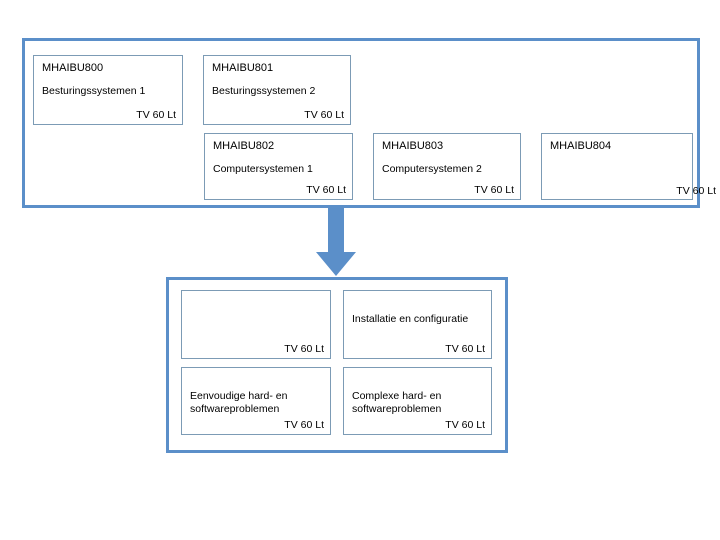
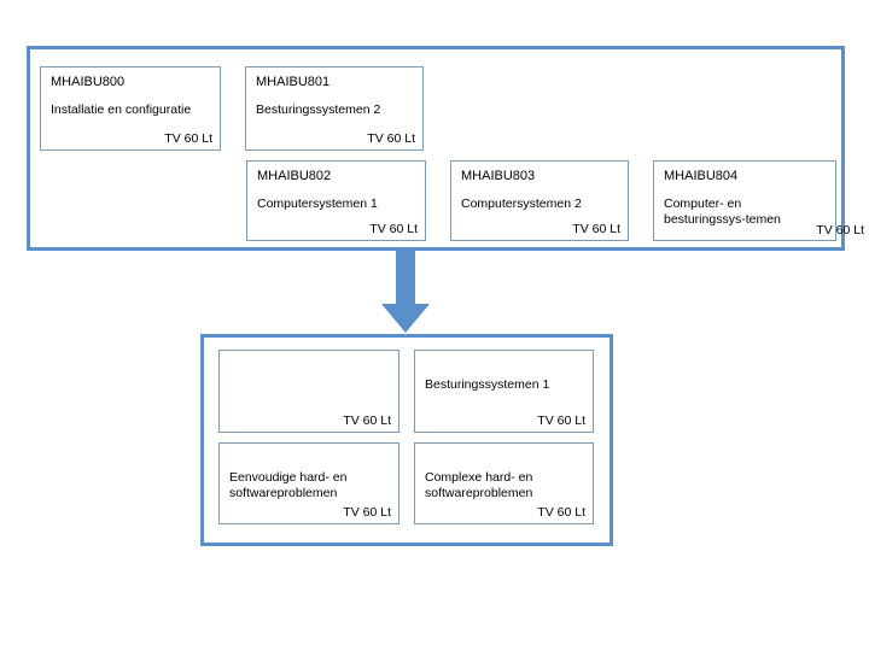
  MHAIBU800
- Besturingssystemen 1
+ Installatie en configuratie
  TV 60 Lt
  MHAIBU801
  Besturingssystemen 2
  TV 60 Lt
  MHAIBU802
  Computersystemen 1
  TV 60 Lt
  MHAIBU803
  Computersystemen 2
  TV 60 Lt
  MHAIBU804
+ Computer- en
+ besturingssys-temen
  TV 60 Lt
  TV 60 Lt
- Installatie en configuratie
+ Besturingssystemen 1
  TV 60 Lt
  Eenvoudige hard- en
  softwareproblemen
  TV 60 Lt
  Complexe hard- en
  softwareproblemen
  TV 60 Lt
